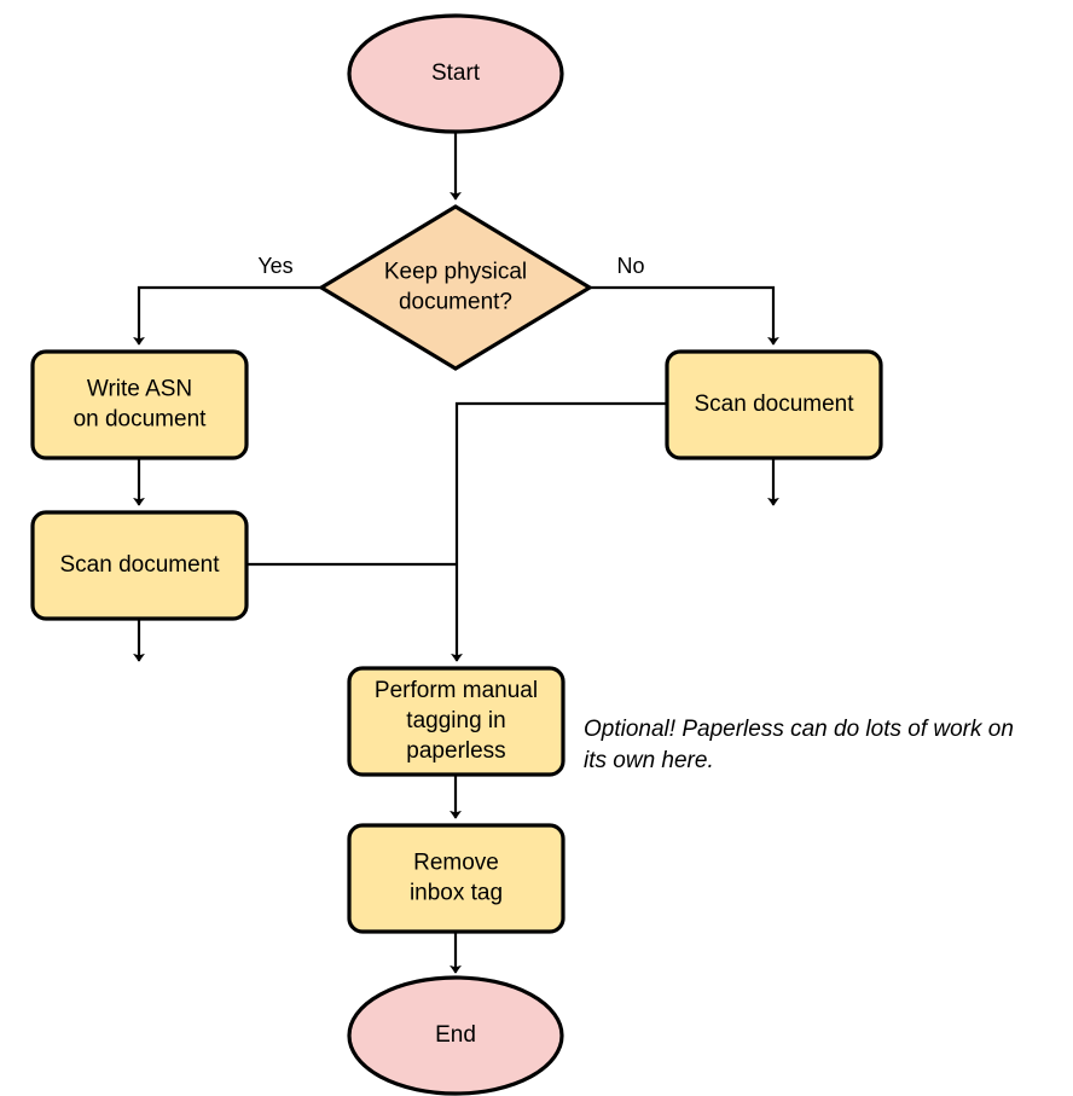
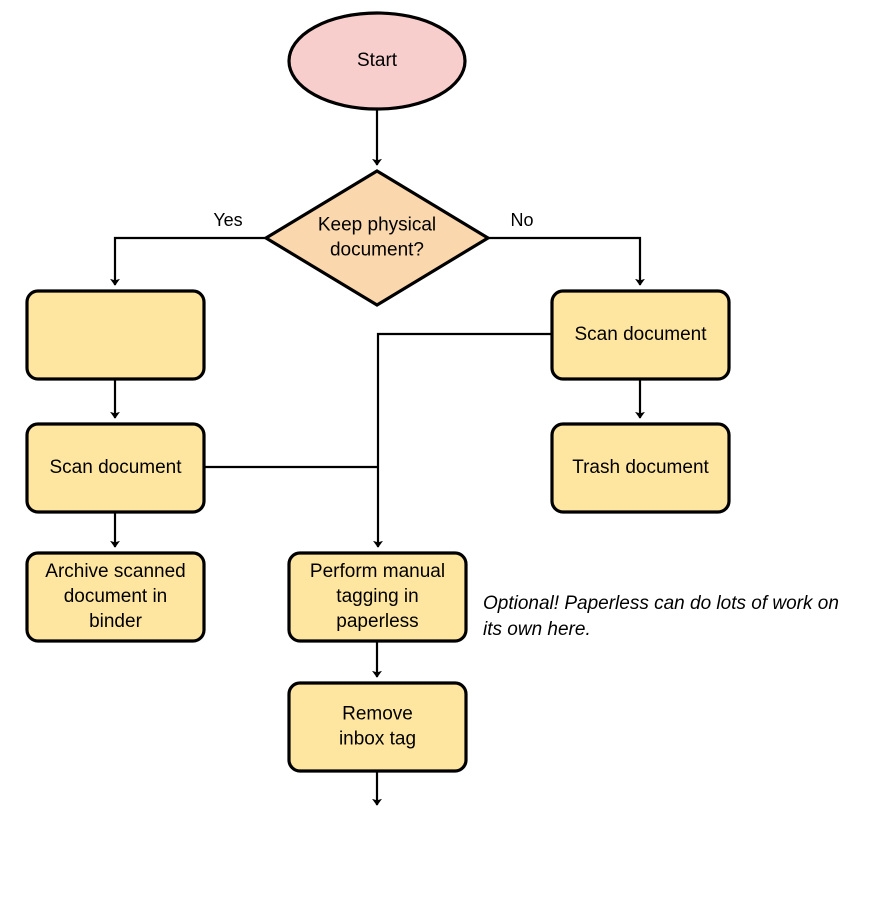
  Start
  Keep physical document?
- Write ASN on document
  Scan document
+ Archive scanned document in binder
  Scan document
+ Trash document
  Perform manual tagging in paperless
  Remove inbox tag
- End
  Yes
  No
  Optional! Paperless can do lots of work on its own here.
